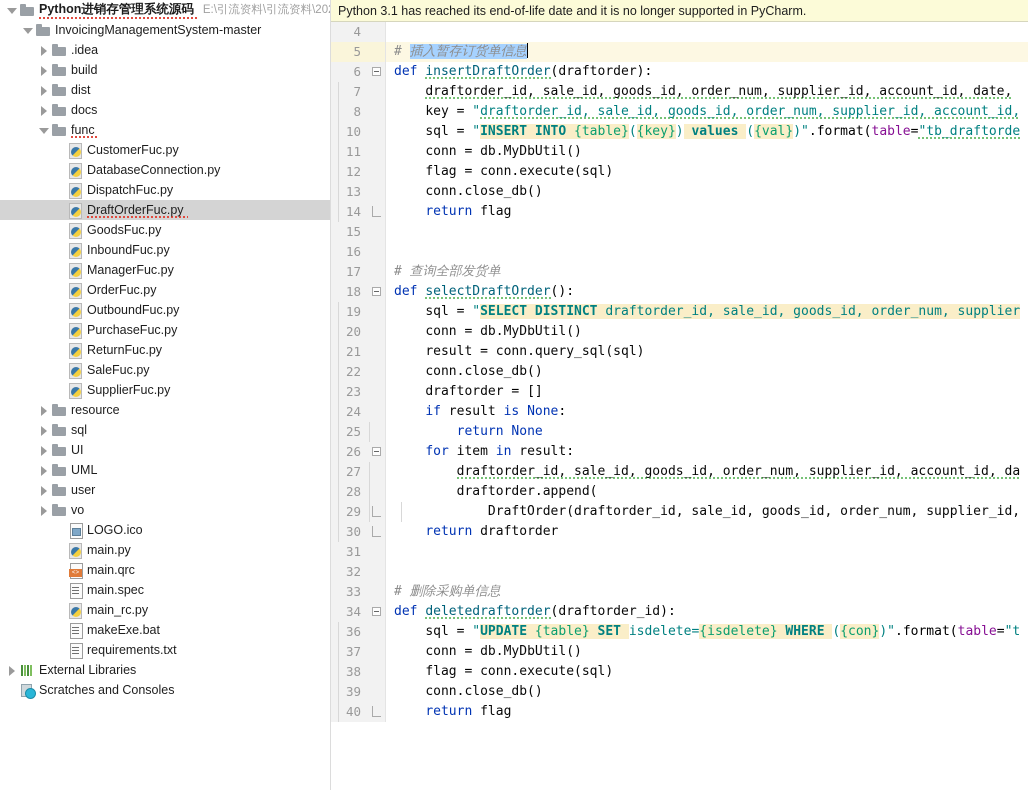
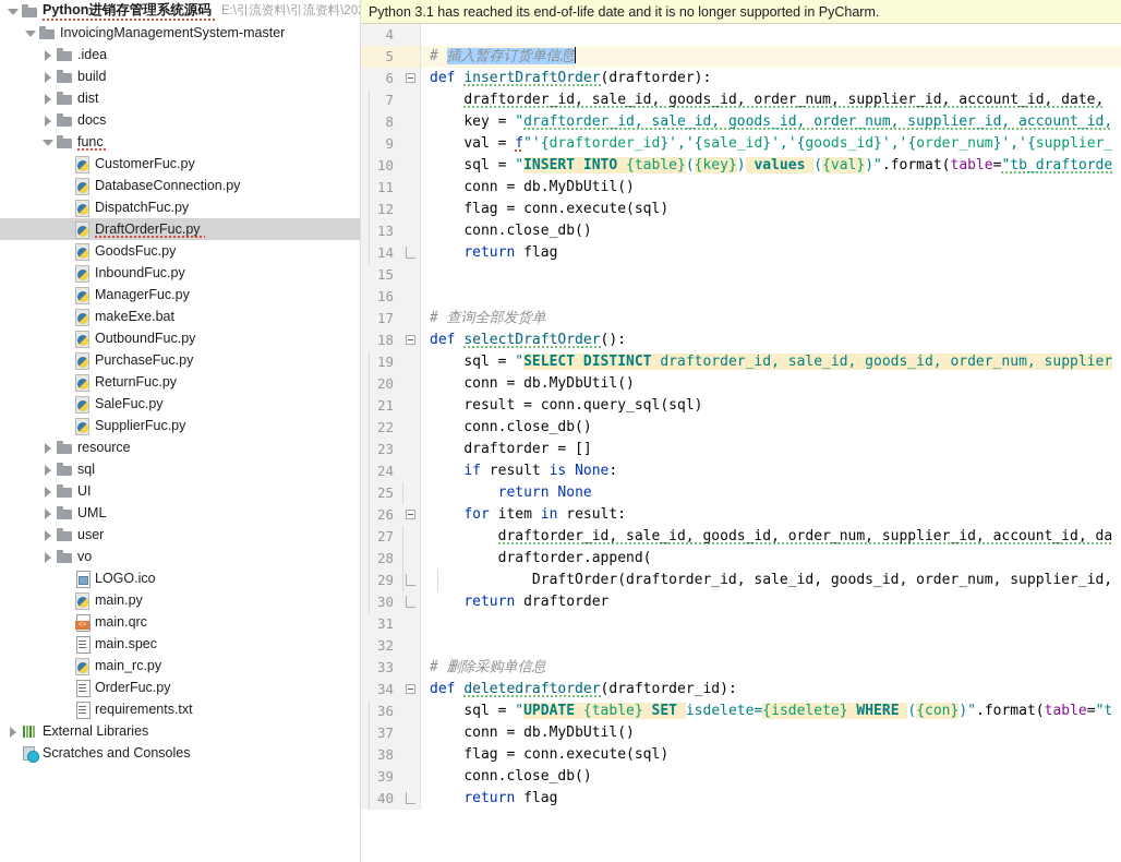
  Python进销存管理系统源码
  E:\引流资料\引流资料\20
  InvoicingManagementSystem-master
  .idea
  build
  dist
  docs
  func
  CustomerFuc.py
  DatabaseConnection.py
  DispatchFuc.py
  DraftOrderFuc.py
  GoodsFuc.py
  InboundFuc.py
  ManagerFuc.py
- OrderFuc.py
+ makeExe.bat
  OutboundFuc.py
  PurchaseFuc.py
  ReturnFuc.py
  SaleFuc.py
  SupplierFuc.py
  resource
  sql
  UI
  UML
  user
  vo
  LOGO.ico
  main.py
  main.qrc
  main.spec
  main_rc.py
- makeExe.bat
+ OrderFuc.py
  requirements.txt
  External Libraries
  Scratches and Consoles
  Python 3.1 has reached its end-of-life date and it is no longer supported in PyCharm.
  4
  5
  # 插入暂存订货单信息
  6
  def insertDraftOrder(draftorder):
  7
  draftorder_id, sale_id, goods_id, order_num, supplier_id, account_id, date,
  8
  key = "draftorder_id, sale_id, goods_id, order_num, supplier_id, account_id,
+ 9
+ val = f"'{draftorder_id}','{sale_id}','{goods_id}','{order_num}','{supplier_
  10
  sql = "INSERT INTO {table}({key}) values ({val})".format(table="tb_draftorde
  11
  conn = db.MyDbUtil()
  12
  flag = conn.execute(sql)
  13
  conn.close_db()
  14
  return flag
  15
  16
  17
  # 查询全部发货单
  18
  def selectDraftOrder():
  19
  sql = "SELECT DISTINCT draftorder_id, sale_id, goods_id, order_num, supplier
  20
  conn = db.MyDbUtil()
  21
  result = conn.query_sql(sql)
  22
  conn.close_db()
  23
  draftorder = []
  24
  if result is None:
  25
  return None
  26
  for item in result:
  27
  draftorder_id, sale_id, goods_id, order_num, supplier_id, account_id, da
  28
  draftorder.append(
  29
  DraftOrder(draftorder_id, sale_id, goods_id, order_num, supplier_id,
  30
  return draftorder
  31
  32
  33
  # 删除采购单信息
  34
  def deletedraftorder(draftorder_id):
  36
  sql = "UPDATE {table} SET isdelete={isdelete} WHERE ({con})".format(table="t
  37
  conn = db.MyDbUtil()
  38
  flag = conn.execute(sql)
  39
  conn.close_db()
  40
  return flag
